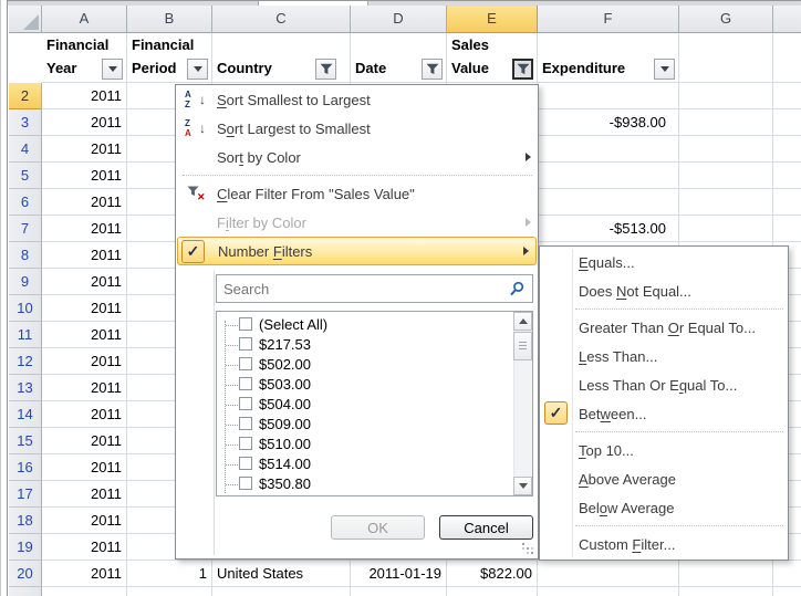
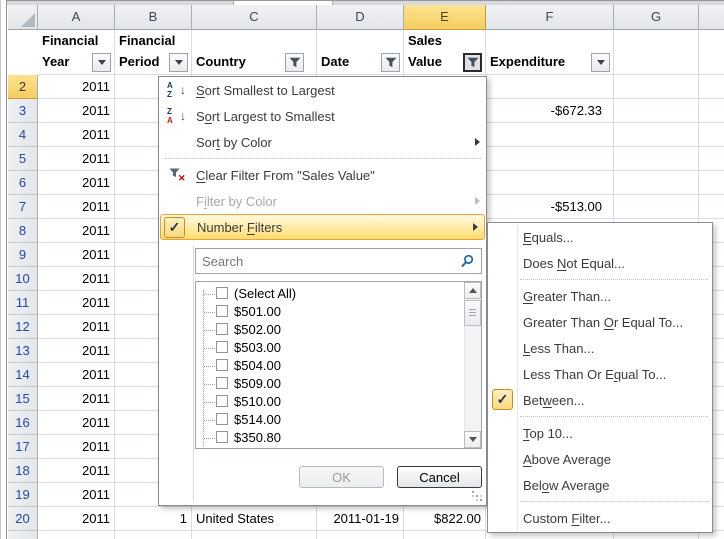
  A
  B
  C
  D
  E
  F
  G
  2
  2011
  3
  2011
- -$938.00
+ -$672.33
  4
  2011
  5
  2011
  6
  2011
  7
  2011
  -$513.00
  8
  2011
  9
  2011
  10
  2011
  11
  2011
  12
  2011
  13
  2011
  14
  2011
  15
  2011
  16
  2011
  17
  2011
  18
  2011
  19
  2011
  20
  2011
  1
  United States
  2011-01-19
  $822.00
  Financial
  Year
  Financial
  Period
  Country
  Date
  Sales
  Value
  Expenditure
  A
  Z
  ↓
  Sort Smallest to Largest
  Z
  A
  ↓
  Sort Largest to Smallest
  Sort by Color
  ✕
  Clear Filter From "Sales Value"
  Filter by Color
  ✓
  Number Filters
  Search
  (Select All)
- $217.53
+ $501.00
  $502.00
  $503.00
  $504.00
  $509.00
  $510.00
  $514.00
  $350.80
  OK
  Cancel
  Equals...
  Does Not Equal...
+ Greater Than...
  Greater Than Or Equal To...
  Less Than...
  Less Than Or Equal To...
  ✓
  Between...
  Top 10...
  Above Average
  Below Average
  Custom Filter...
